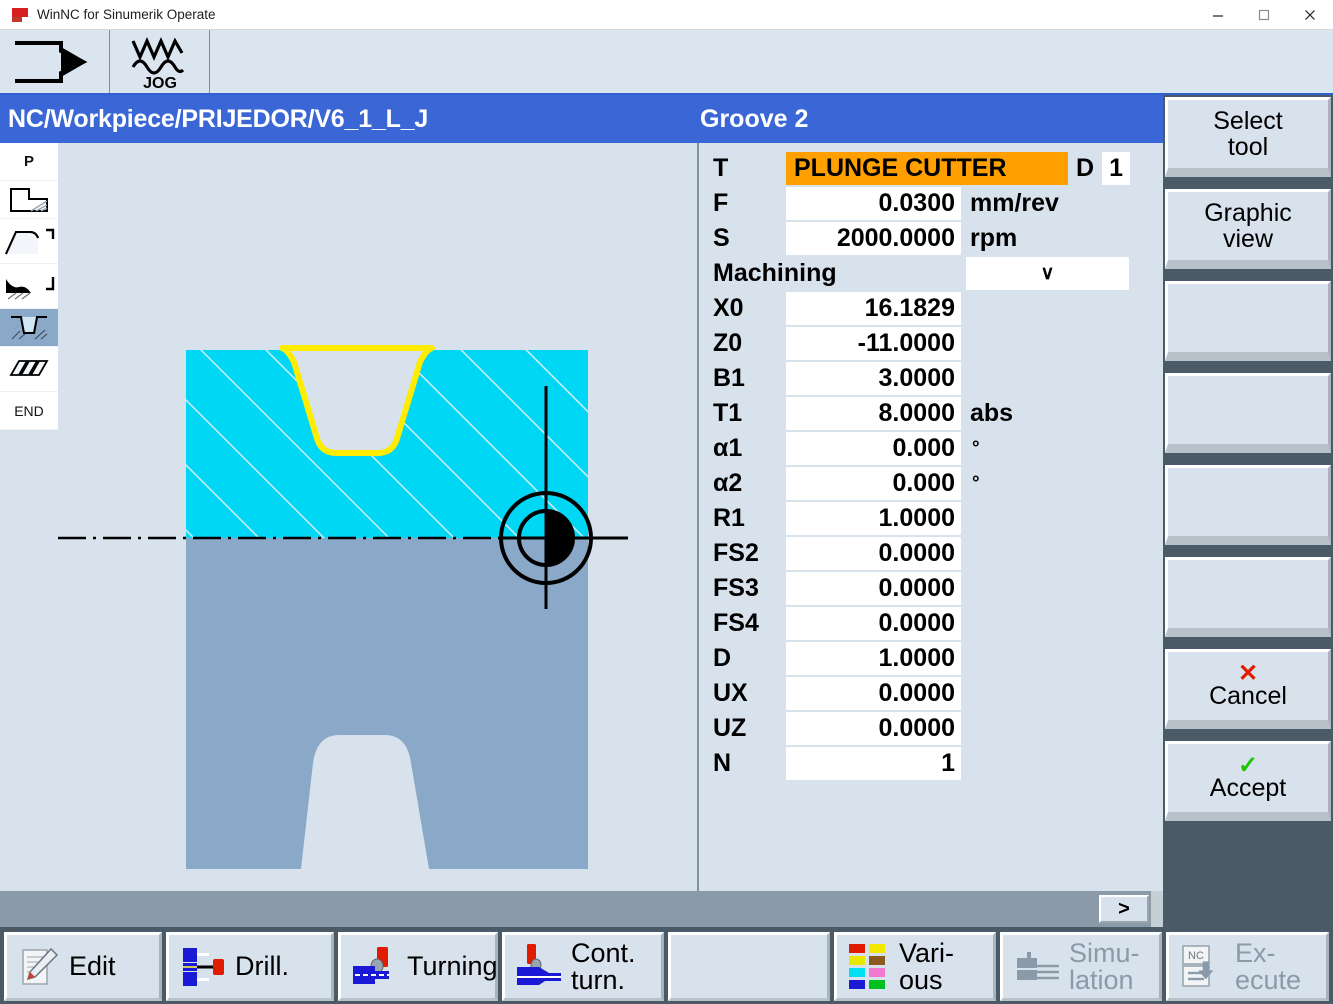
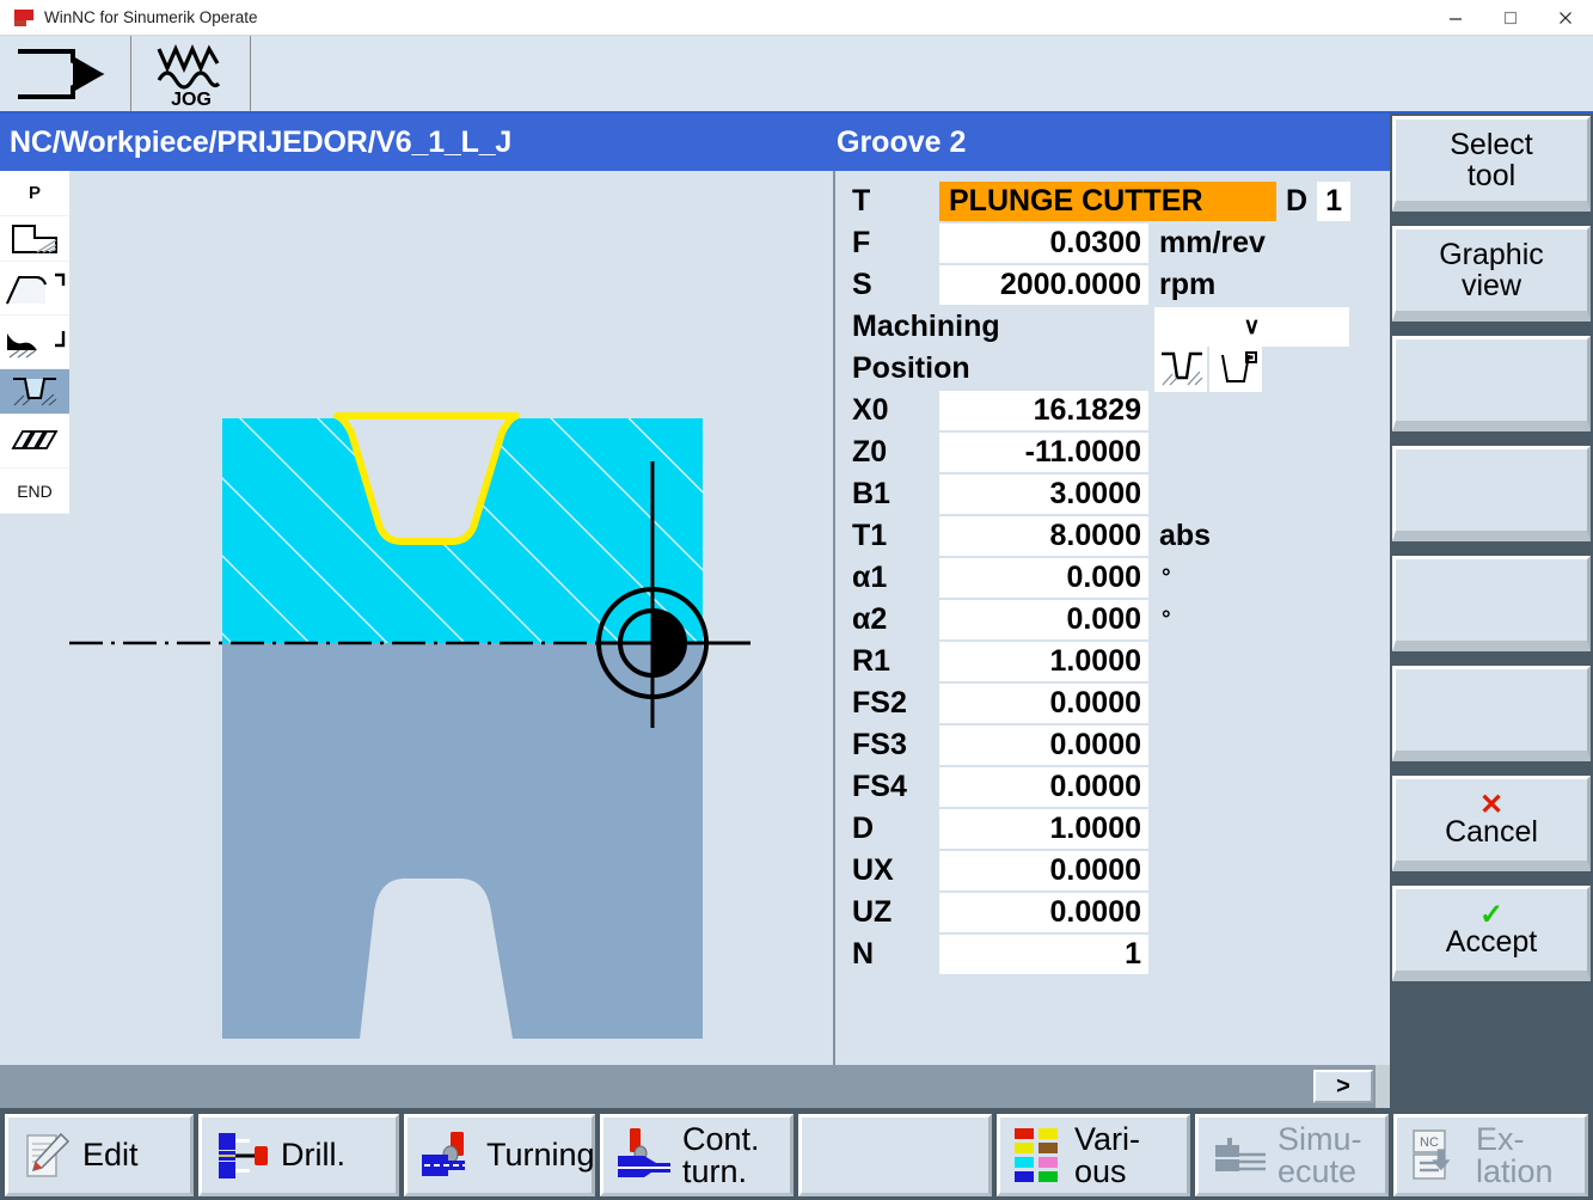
  WinNC for Sinumerik Operate
  JOG
  NC/Workpiece/PRIJEDOR/V6_1_L_J
  Groove 2
  P
  END
  T
  PLUNGE CUTTER
  D
  1
  F
  0.0300
  mm/rev
  S
  2000.0000
  rpm
  Machining
  ∨
+ Position
  X0
  16.1829
  Z0
  -11.0000
  B1
  3.0000
  T1
  8.0000
  abs
  α1
  0.000
  °
  α2
  0.000
  °
  R1
  1.0000
  FS2
  0.0000
  FS3
  0.0000
  FS4
  0.0000
  D
  1.0000
  UX
  0.0000
  UZ
  0.0000
  N
  1
  >
  Select
  tool
  Graphic
  view
  ✕
  Cancel
  ✓
  Accept
  Edit
  Drill.
  Turning
  Cont.
  turn.
  Vari-
  ous
  Simu-
- lation
+ ecute
  NC
  Ex-
- ecute
+ lation
